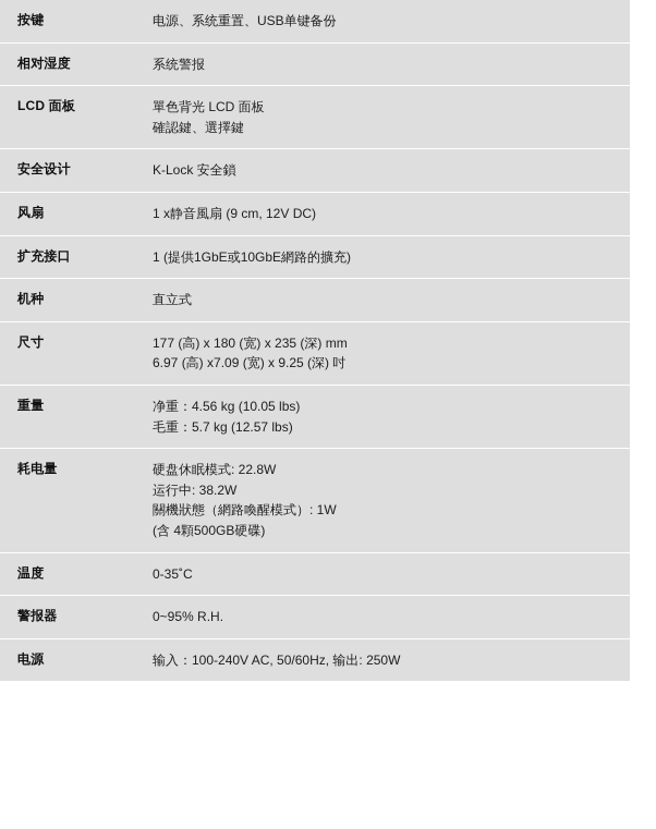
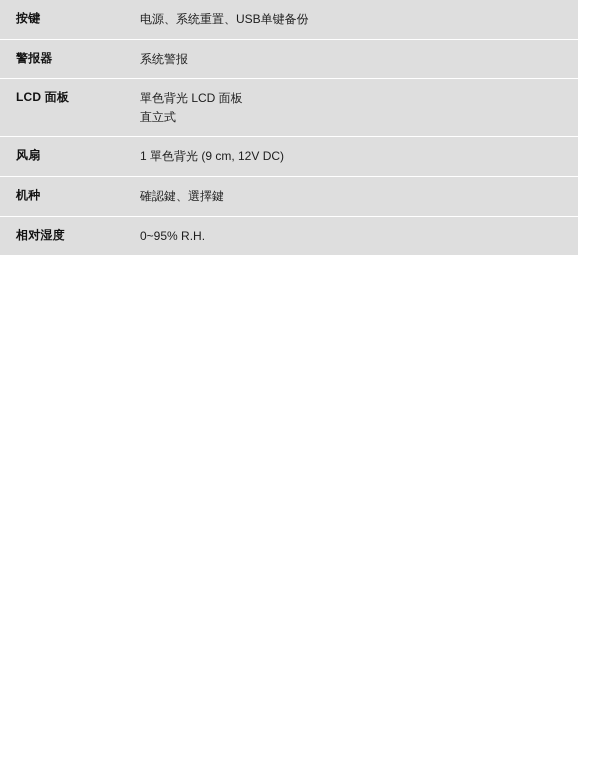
  按键	电源、系统重置、USB单键备份
- 相对湿度	系统警报
+ 警报器	系统警报
- LCD 面板	單色背光 LCD 面板確認鍵、選擇鍵
+ LCD 面板	單色背光 LCD 面板直立式
- 安全设计	K-Lock 安全鎖
- 风扇	1 x静音風扇 (9 cm, 12V DC)
+ 风扇	1 單色背光 (9 cm, 12V DC)
- 扩充接口	1 (提供1GbE或10GbE網路的擴充)
- 机种	直立式
+ 机种	確認鍵、選擇鍵
- 尺寸	177 (高) x 180 (宽) x 235 (深) mm6.97 (高) x7.09 (宽) x 9.25 (深) 吋
- 重量	净重：4.56 kg (10.05 lbs)毛重：5.7 kg (12.57 lbs)
- 耗电量	硬盘休眠模式: 22.8W运行中: 38.2W關機狀態（網路喚醒模式）: 1W(含 4顆500GB硬碟)
- 温度	0-35˚C
- 警报器	0~95% R.H.
+ 相对湿度	0~95% R.H.
- 电源	输入：100-240V AC, 50/60Hz, 输出: 250W
